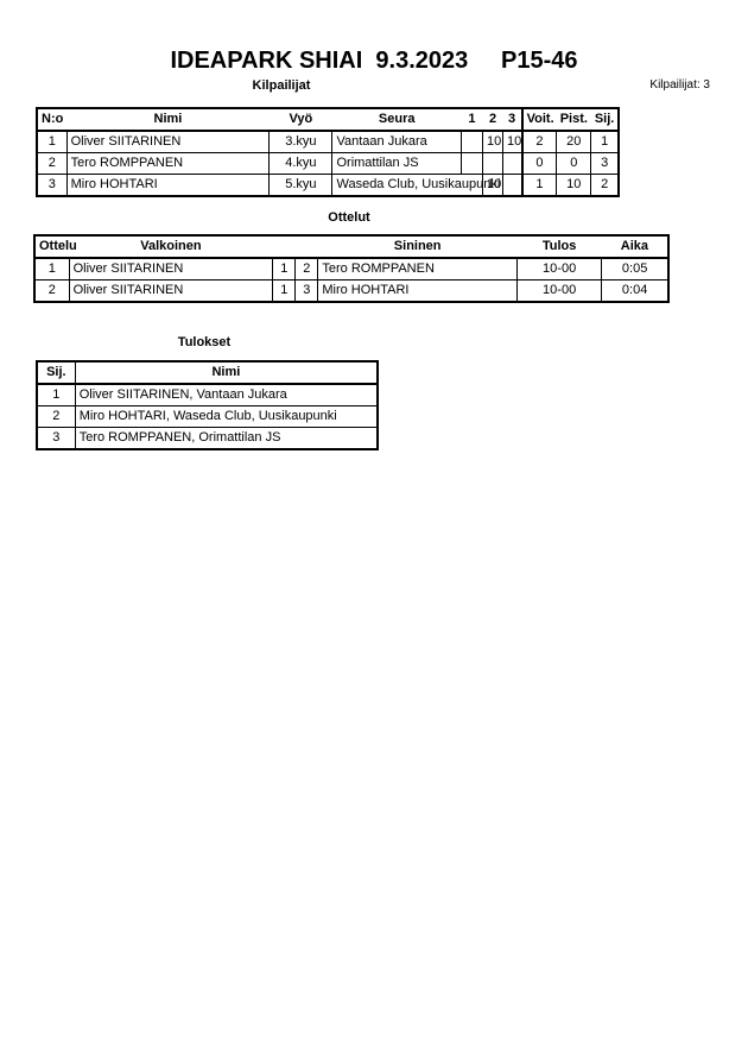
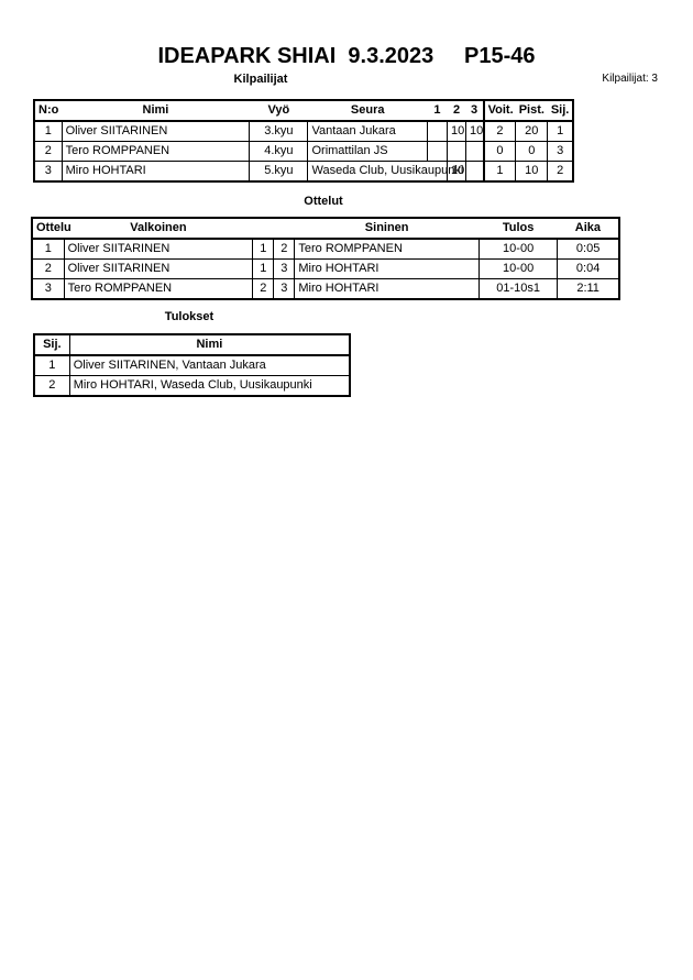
  IDEAPARK SHIAI 9.3.2023 P15-46
  Kilpailijat
  Kilpailijat: 3
  N:o	Nimi	Vyö	Seura	1	2	3	Voit.	Pist.	Sij.
  1	Oliver SIITARINEN	3.kyu	Vantaan Jukara		10	10	2	20	1
  2	Tero ROMPPANEN	4.kyu	Orimattilan JS				0	0	3
  3	Miro HOHTARI	5.kyu	Waseda Club, Uusikaupu	10		1	10	2
  Ottelut
  Ottelu	Valkoinen			Sininen	Tulos	Aika
  1	Oliver SIITARINEN	1	2	Tero ROMPPANEN	10-00	0:05
  2	Oliver SIITARINEN	1	3	Miro HOHTARI	10-00	0:04
+ 3	Tero ROMPPANEN	2	3	Miro HOHTARI	01-10s1	2:11
  Tulokset
  Sij.	Nimi
  1	Oliver SIITARINEN, Vantaan Jukara
  2	Miro HOHTARI, Waseda Club, Uusikaupunki
- 3	Tero ROMPPANEN, Orimattilan JS
